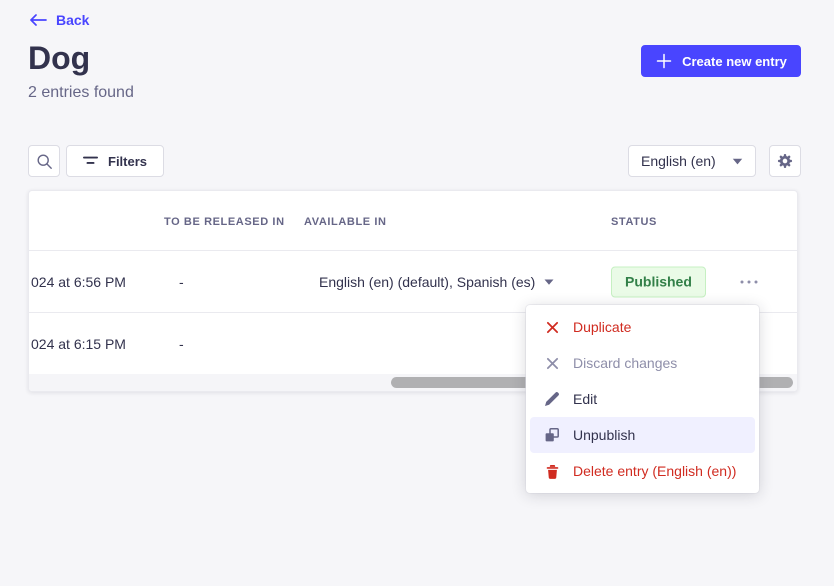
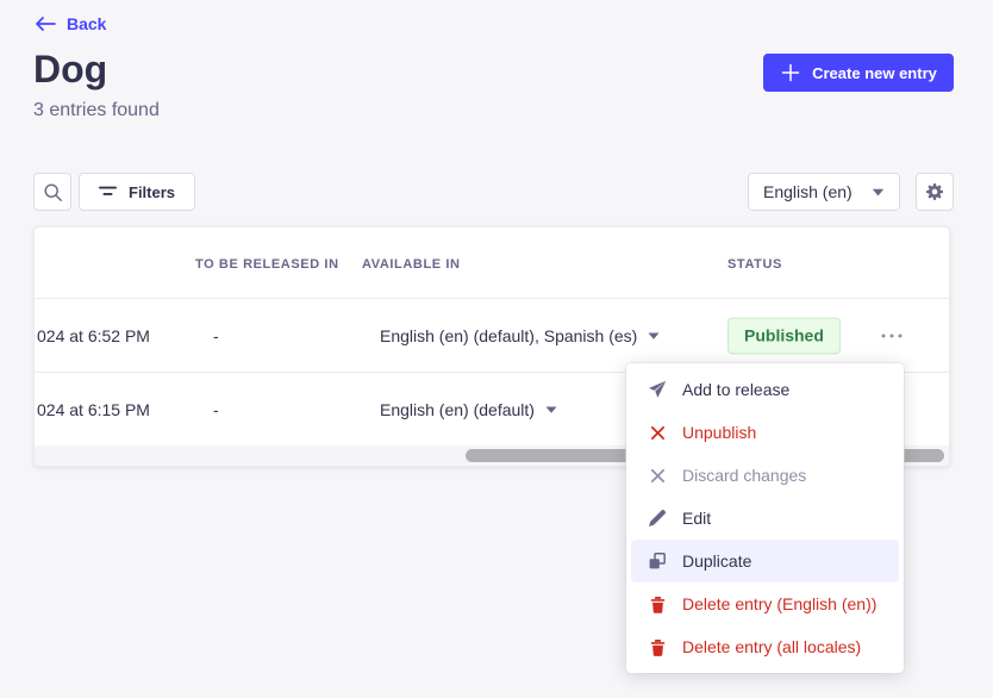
  Back
  Dog
- 2 entries found
+ 3 entries found
  Create new entry
  Filters
  English (en)
  TO BE RELEASED IN
  AVAILABLE IN
  STATUS
- 024 at 6:56 PM
+ 024 at 6:52 PM
  -
  English (en) (default), Spanish (es)
  Published
  024 at 6:15 PM
  -
+ English (en) (default)
+ Add to release
- Duplicate
+ Unpublish
  Discard changes
  Edit
- Unpublish
+ Duplicate
  Delete entry (English (en))
+ Delete entry (all locales)
